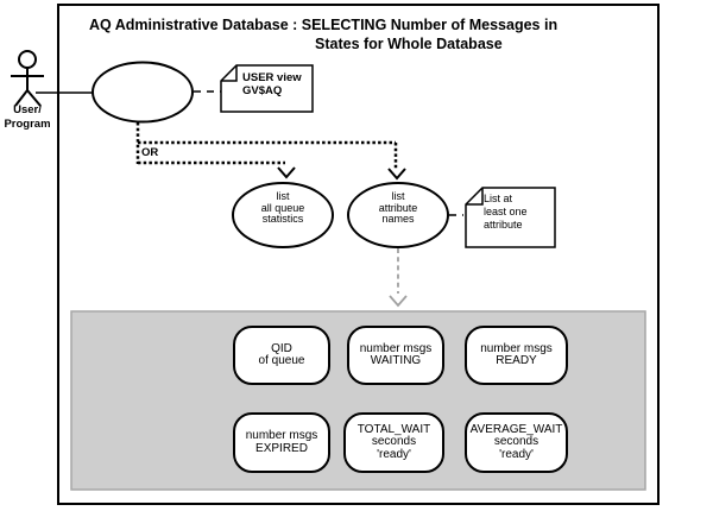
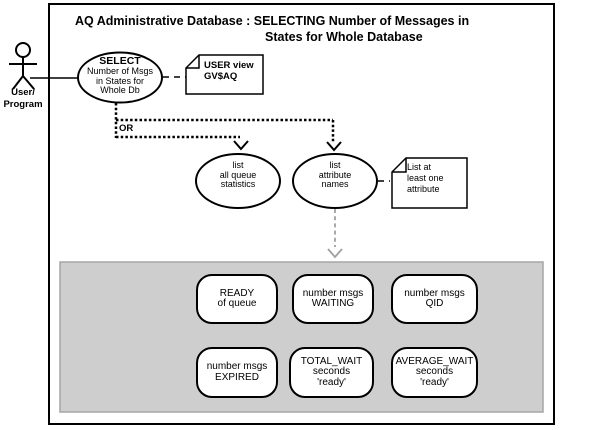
  AQ Administrative Database : SELECTING Number of Messages in
  States for Whole Database
  User/
  Program
+ SELECT
+ Number of Msgs
+ in States for
+ Whole Db
  USER view
  GV$AQ
  OR
  list
  all queue
  statistics
  list
  attribute
  names
  List at
  least one
  attribute
- QID
+ READY
  of queue
  number msgs
  WAITING
  number msgs
- READY
+ QID
  number msgs
  EXPIRED
  TOTAL_WAIT
  seconds
  'ready'
  AVERAGE_WAIT
  seconds
  'ready'
